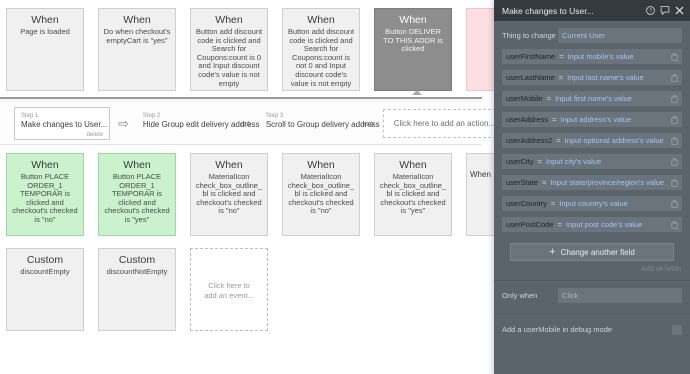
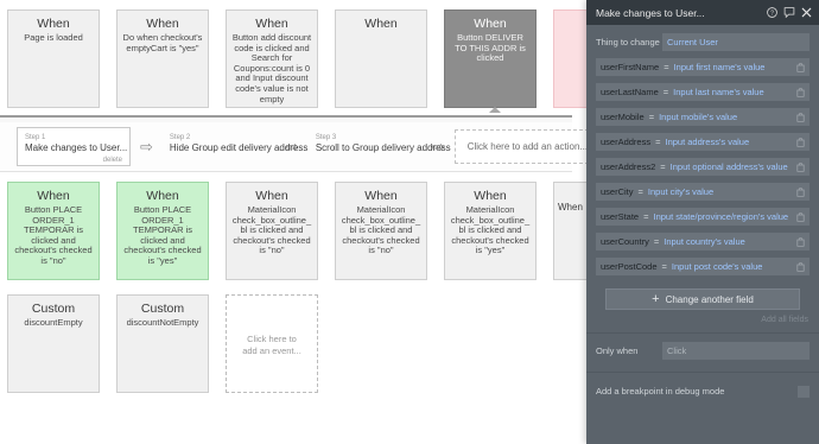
  When
  Page is loaded
  When
  Do when checkout's emptyCart is "yes"
  When
  Button add discount code is clicked and Search for Coupons:count is 0 and Input discount code's value is not empty
  When
- Button add discount code is clicked and Search for Coupons:count is not 0 and Input discount code's value is not empty
  When
  Button DELIVER TO THIS ADDR is clicked
  Make changes to User...
  ⇨
  Hide Group edit delivery address
  ⇨
  Scroll to Group delivery address
  ⇨
  Click here to add an action..
  When
  Button PLACE ORDER_1 TEMPORAR is clicked and checkout's checked is "no"
  When
  Button PLACE ORDER_1 TEMPORAR is clicked and checkout's checked is "yes"
  When
  MaterialIcon check_box_outline_bl is clicked and checkout's checked is "no"
  When
  MaterialIcon check_box_outline_bl is clicked and checkout's checked is "no"
  When
  MaterialIcon check_box_outline_bl is clicked and checkout's checked is "yes"
  When
  Custom
  discountEmpty
  Custom
  discountNotEmpty
  Click here to add an event...
  Make changes to User...
  Thing to change
  Current User
  userFirstName
  =
- Input mobile's value
+ Input first name's value
  userLastName
  =
  Input last name's value
  userMobile
  =
- Input first name's value
+ Input mobile's value
  userAddress
  =
  Input address's value
  userAddress2
  =
  Input optional address's value
  userCity
  =
  Input city's value
  userState
  =
  Input state/province/region's value
  userCountry
  =
  Input country's value
  userPostCode
  =
  Input post code's value
  +
  Change another field
  Only when
  Click
- Add a userMobile in debug mode
+ Add a breakpoint in debug mode
